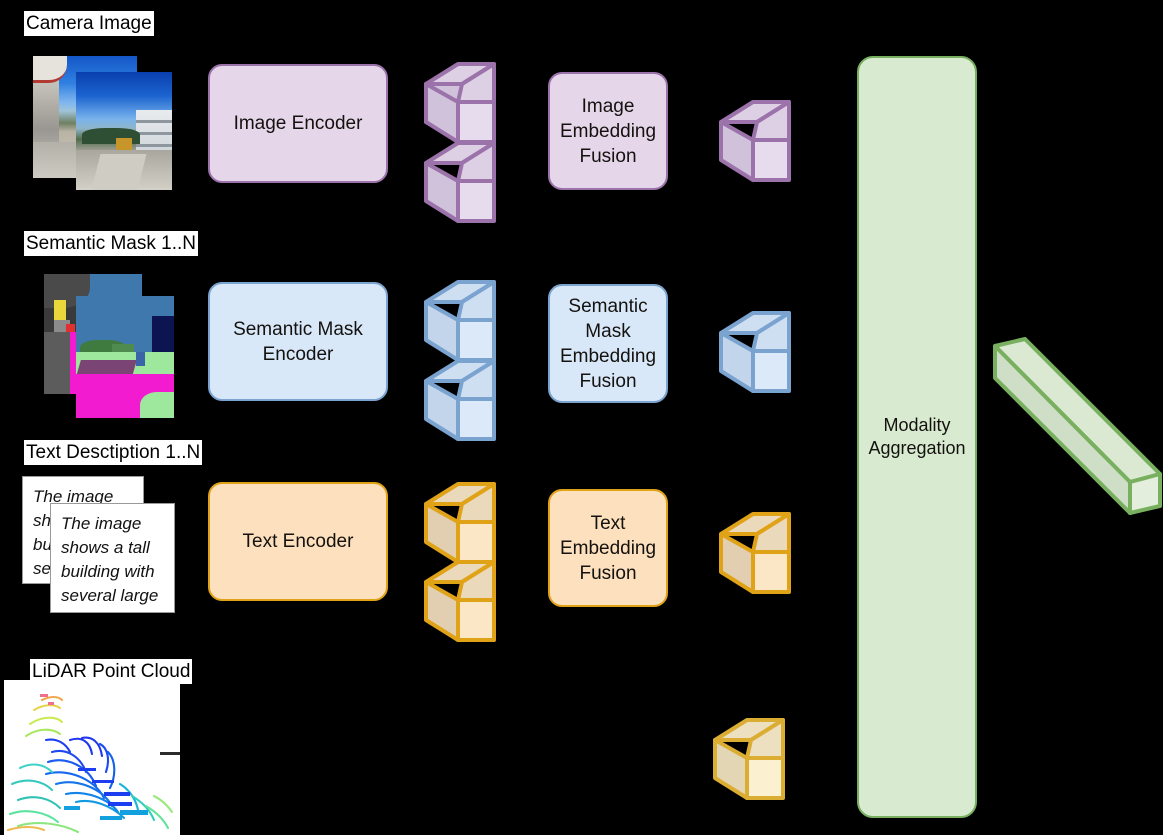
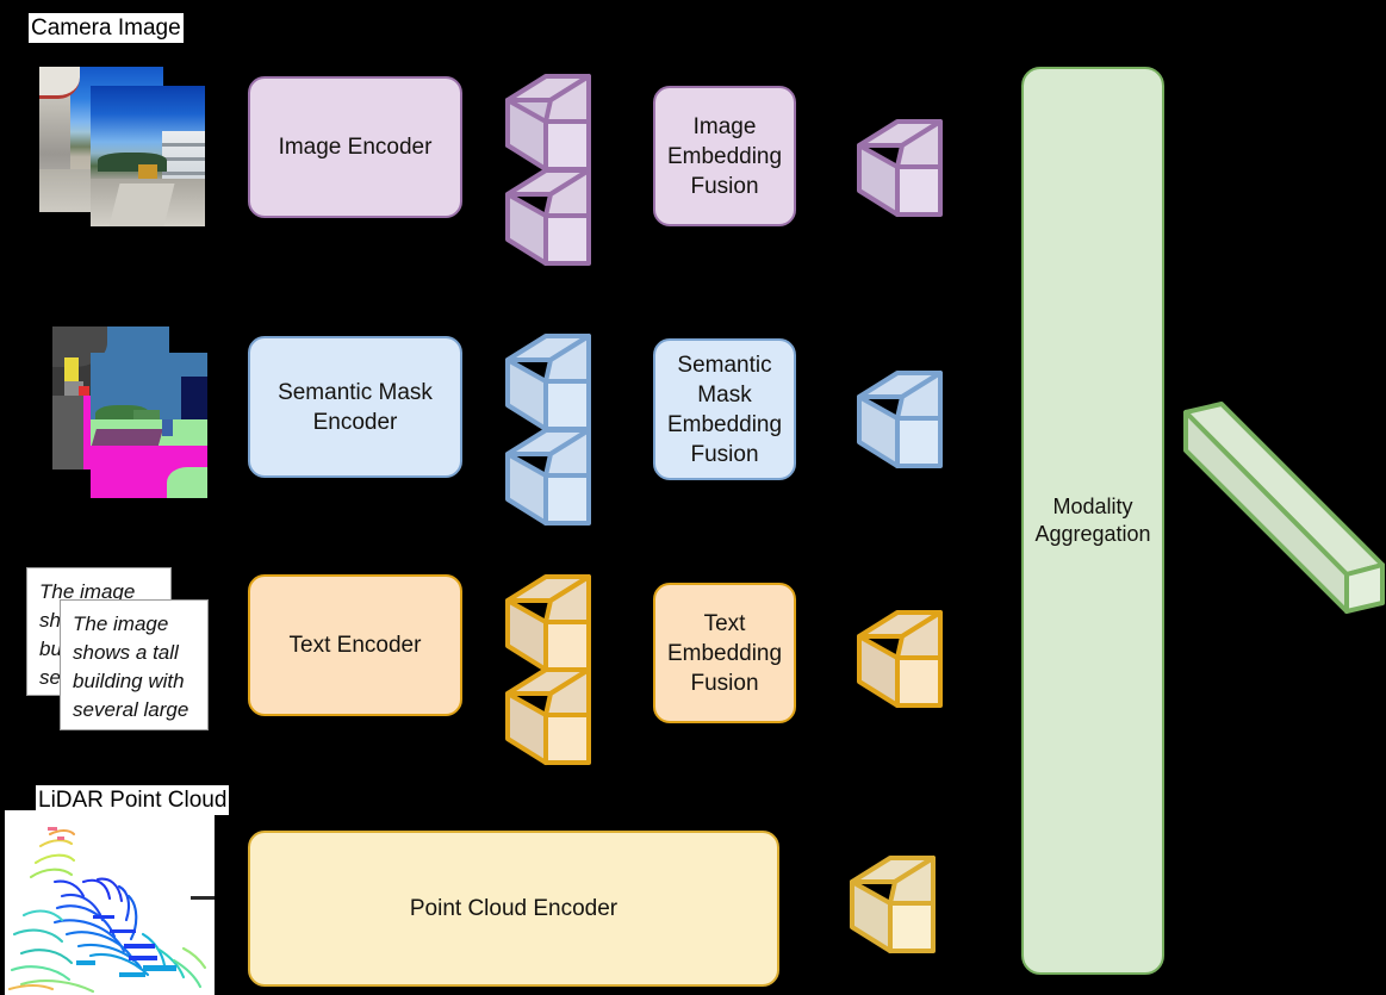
  Camera Image
  Image Encoder
  Image
  Embedding
  Fusion
- Semantic Mask 1..N
  Semantic Mask
  Encoder
  Semantic
  Mask
  Embedding
  Fusion
- Text Desctiption 1..N
  The image shows a tall building with several large
  Text Encoder
  Text
  Embedding
  Fusion
  LiDAR Point Cloud
+ Point Cloud Encoder
  Modality
  Aggregation
